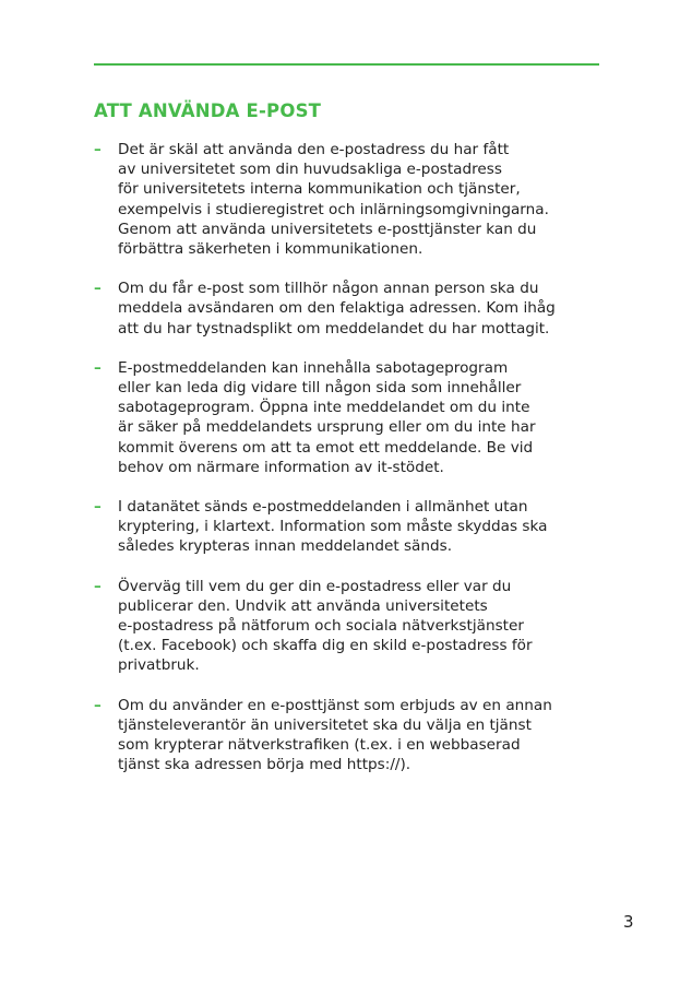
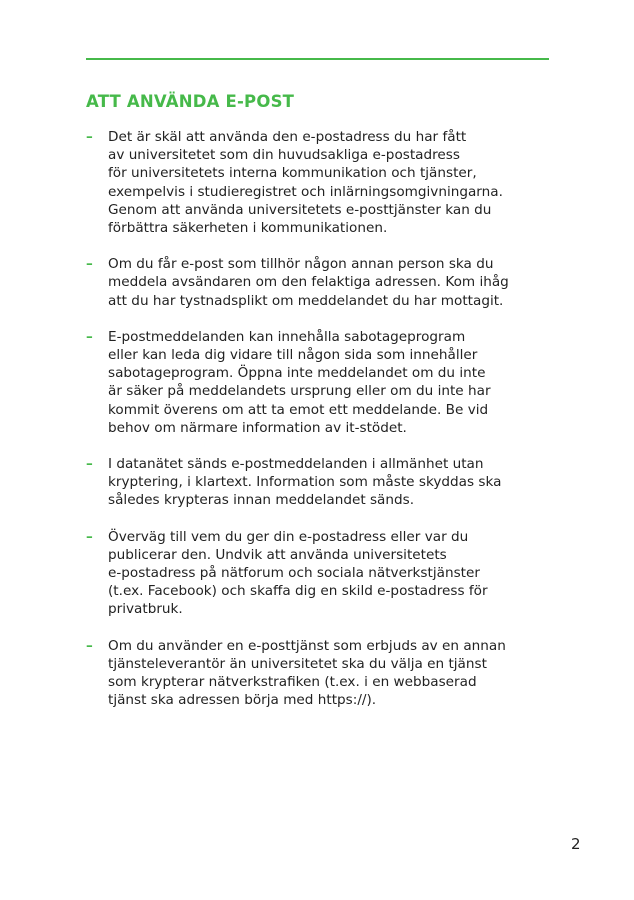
  ATT ANVÄNDA E-POST
  –
  Det är skäl att använda den e-postadress du har fått
  av universitetet som din huvudsakliga e-postadress
  för universitetets interna kommunikation och tjänster,
  exempelvis i studieregistret och inlärningsomgivningarna.
  Genom att använda universitetets e-posttjänster kan du
  förbättra säkerheten i kommunikationen.
  –
  Om du får e-post som tillhör någon annan person ska du
  meddela avsändaren om den felaktiga adressen. Kom ihåg
  att du har tystnadsplikt om meddelandet du har mottagit.
  –
  E-postmeddelanden kan innehålla sabotageprogram
  eller kan leda dig vidare till någon sida som innehåller
  sabotageprogram. Öppna inte meddelandet om du inte
  är säker på meddelandets ursprung eller om du inte har
  kommit överens om att ta emot ett meddelande. Be vid
  behov om närmare information av it-stödet.
  –
  I datanätet sänds e-postmeddelanden i allmänhet utan
  kryptering, i klartext. Information som måste skyddas ska
  således krypteras innan meddelandet sänds.
  –
  Överväg till vem du ger din e-postadress eller var du
  publicerar den. Undvik att använda universitetets
  e-postadress på nätforum och sociala nätverkstjänster
  (t.ex. Facebook) och skaffa dig en skild e-postadress för
  privatbruk.
  –
  Om du använder en e-posttjänst som erbjuds av en annan
  tjänsteleverantör än universitetet ska du välja en tjänst
  som krypterar nätverkstrafiken (t.ex. i en webbaserad
  tjänst ska adressen börja med https://).
- 3
+ 2
